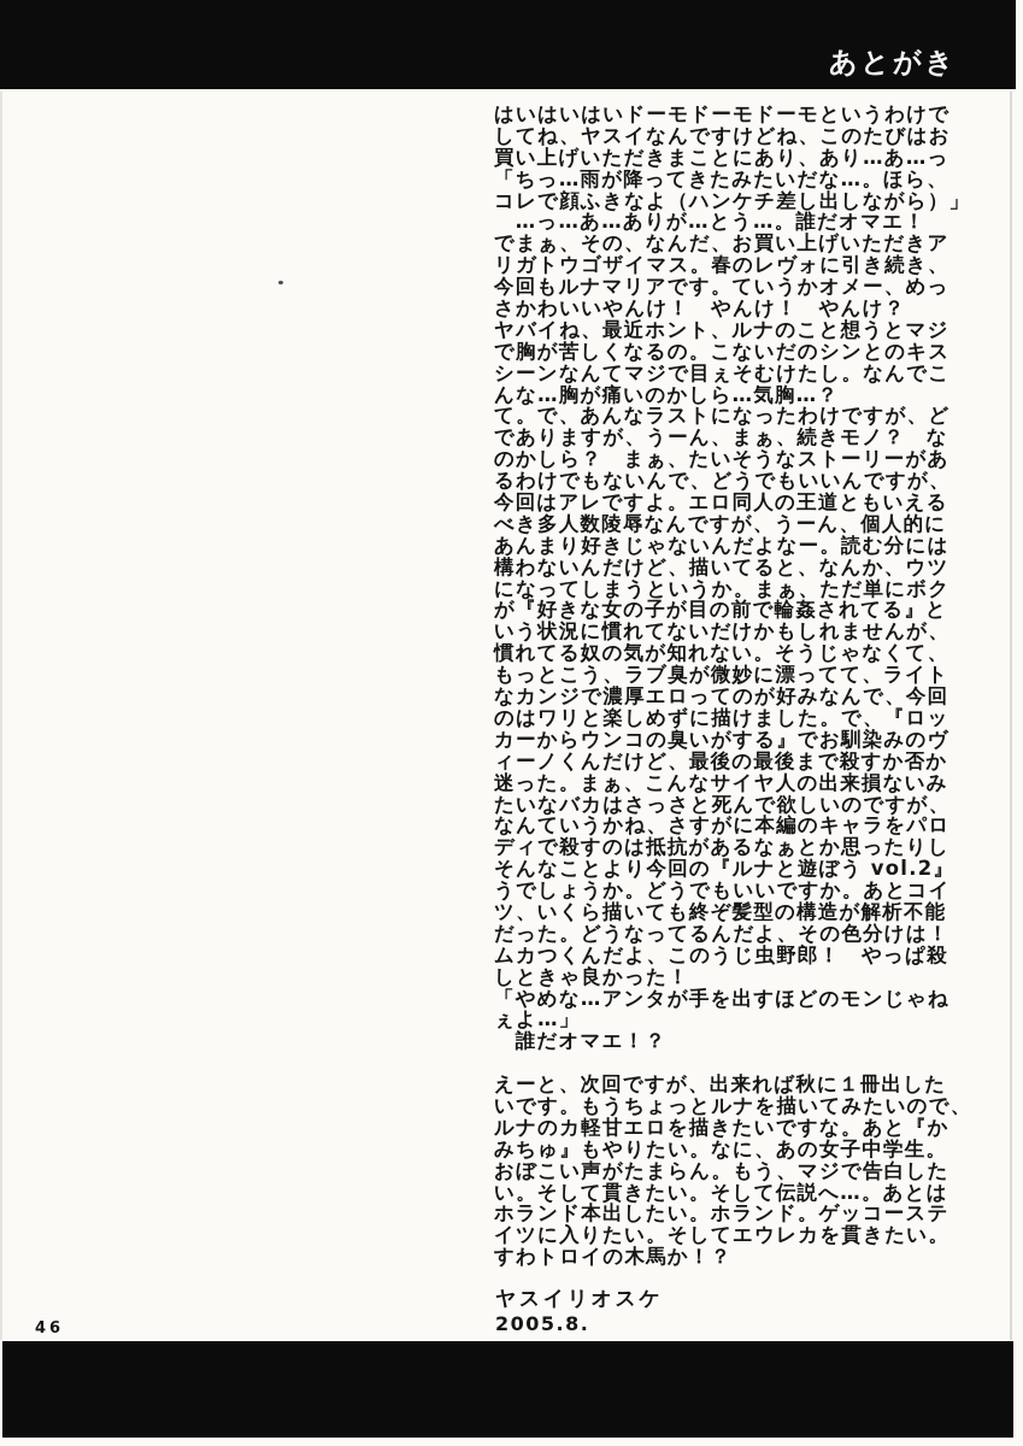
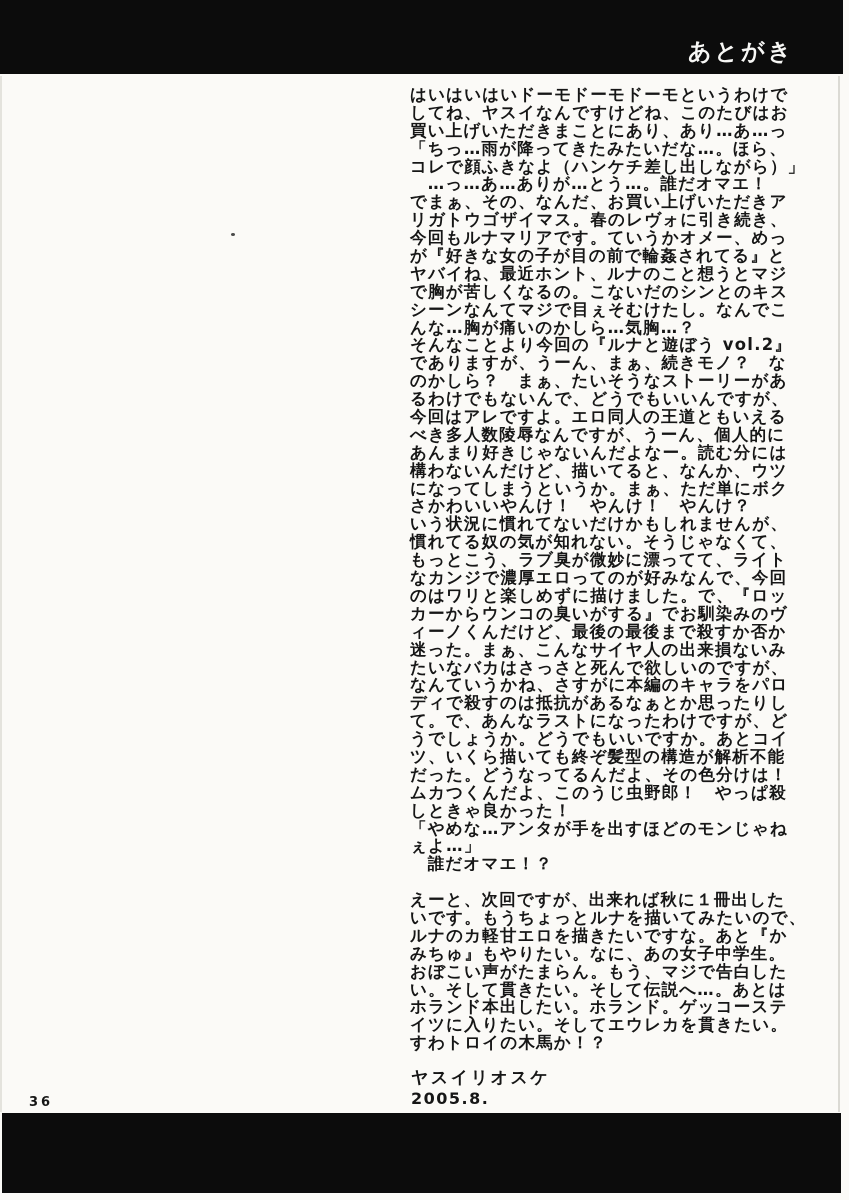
  あとがき
  はいはいはいドーモドーモドーモというわけで
  してね、ヤスイなんですけどね、このたびはお
  買い上げいただきまことにあり、あり…あ…っ
  「ちっ…雨が降ってきたみたいだな…。ほら、
  コレで顔ふきなよ（ハンケチ差し出しながら）」
  …っ…あ…ありが…とう…。誰だオマエ！
  でまぁ、その、なんだ、お買い上げいただきア
  リガトウゴザイマス。春のレヴォに引き続き、
  今回もルナマリアです。ていうかオメー、めっ
- さかわいいやんけ！ やんけ！ やんけ？
+ が『好きな女の子が目の前で輪姦されてる』と
  ヤバイね、最近ホント、ルナのこと想うとマジ
  で胸が苦しくなるの。こないだのシンとのキス
  シーンなんてマジで目ぇそむけたし。なんでこ
  んな…胸が痛いのかしら…気胸…？
- て。で、あんなラストになったわけですが、ど
+ そんなことより今回の『ルナと遊ぼう vol.2』
  でありますが、うーん、まぁ、続きモノ？ な
  のかしら？ まぁ、たいそうなストーリーがあ
  るわけでもないんで、どうでもいいんですが、
  今回はアレですよ。エロ同人の王道ともいえる
  べき多人数陵辱なんですが、うーん、個人的に
  あんまり好きじゃないんだよなー。読む分には
  構わないんだけど、描いてると、なんか、ウツ
  になってしまうというか。まぁ、ただ単にボク
- が『好きな女の子が目の前で輪姦されてる』と
+ さかわいいやんけ！ やんけ！ やんけ？
  いう状況に慣れてないだけかもしれませんが、
  慣れてる奴の気が知れない。そうじゃなくて、
  もっとこう、ラブ臭が微妙に漂ってて、ライト
  なカンジで濃厚エロってのが好みなんで、今回
  のはワリと楽しめずに描けました。で、『ロッ
  カーからウンコの臭いがする』でお馴染みのヴ
  ィーノくんだけど、最後の最後まで殺すか否か
  迷った。まぁ、こんなサイヤ人の出来損ないみ
  たいなバカはさっさと死んで欲しいのですが、
  なんていうかね、さすがに本編のキャラをパロ
  ディで殺すのは抵抗があるなぁとか思ったりし
- そんなことより今回の『ルナと遊ぼう vol.2』
+ て。で、あんなラストになったわけですが、ど
  うでしょうか。どうでもいいですか。あとコイ
  ツ、いくら描いても終ぞ髪型の構造が解析不能
  だった。どうなってるんだよ、その色分けは！
  ムカつくんだよ、このうじ虫野郎！ やっぱ殺
  しときゃ良かった！
  「やめな…アンタが手を出すほどのモンじゃね
  ぇよ…」
  誰だオマエ！？
  えーと、次回ですが、出来れば秋に１冊出した
  いです。もうちょっとルナを描いてみたいので、
  ルナのカ軽甘エロを描きたいですな。あと『か
  みちゅ』もやりたい。なに、あの女子中学生。
  おぼこい声がたまらん。もう、マジで告白した
  い。そして貫きたい。そして伝説へ…。あとは
  ホランド本出したい。ホランド。ゲッコーステ
  イツに入りたい。そしてエウレカを貫きたい。
  すわトロイの木馬か！？
  ヤスイリオスケ
  2005.8.
- 46
+ 36
